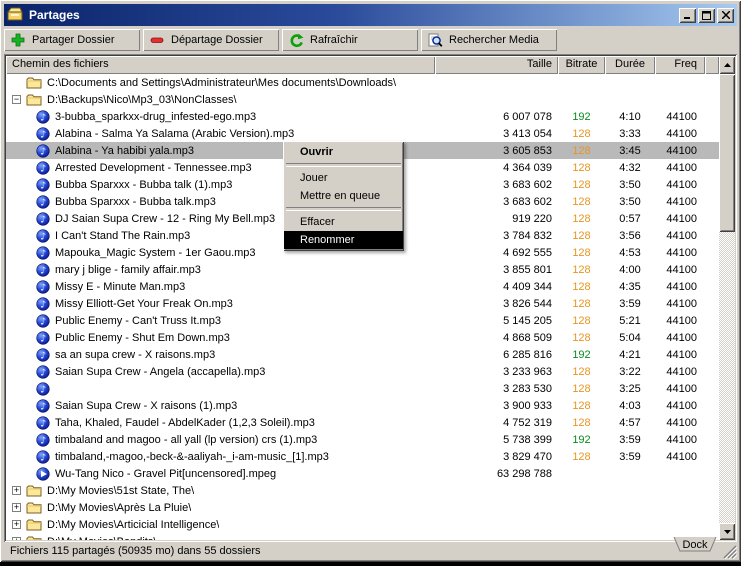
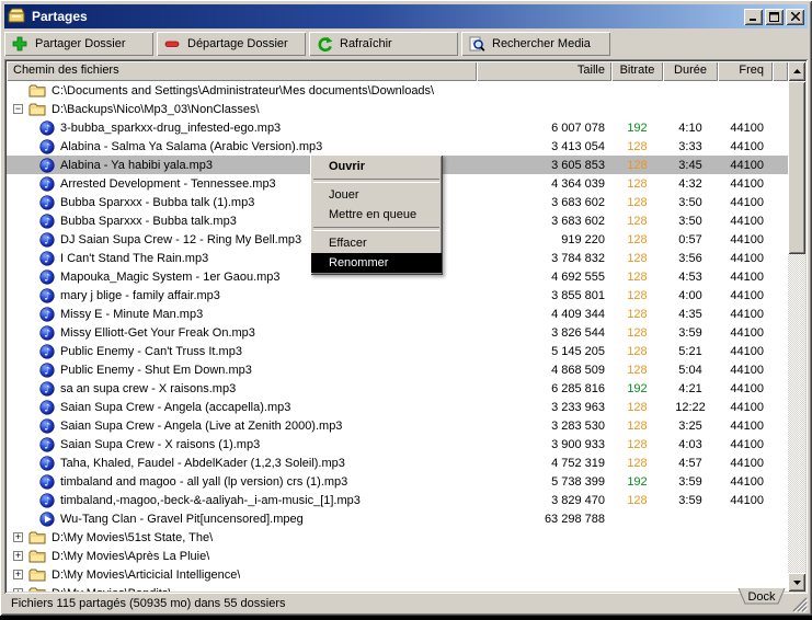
  Partages
  Partager Dossier
  Départage Dossier
  Rafraîchir
  Rechercher Media
  Chemin des fichiers
  Taille
  Bitrate
  Durée
  Freq
  C:\Documents and Settings\Administrateur\Mes documents\Downloads\
  −
  D:\Backups\Nico\Mp3_03\NonClasses\
  ♪
  3-bubba_sparkxx-drug_infested-ego.mp3
  6 007 078
  192
  4:10
  44100
  ♪
  Alabina - Salma Ya Salama (Arabic Version).mp3
  3 413 054
  128
  3:33
  44100
  ♪
  Alabina - Ya habibi yala.mp3
  3 605 853
  128
  3:45
  44100
  ♪
  Arrested Development - Tennessee.mp3
  4 364 039
  128
  4:32
  44100
  ♪
  Bubba Sparxxx - Bubba talk (1).mp3
  3 683 602
  128
  3:50
  44100
  ♪
  Bubba Sparxxx - Bubba talk.mp3
  3 683 602
  128
  3:50
  44100
  ♪
  DJ Saian Supa Crew - 12 - Ring My Bell.mp3
  919 220
  128
  0:57
  44100
  ♪
  I Can't Stand The Rain.mp3
  3 784 832
  128
  3:56
  44100
  ♪
  Mapouka_Magic System - 1er Gaou.mp3
  4 692 555
  128
  4:53
  44100
  ♪
  mary j blige - family affair.mp3
  3 855 801
  128
  4:00
  44100
  ♪
  Missy E - Minute Man.mp3
  4 409 344
  128
  4:35
  44100
  ♪
  Missy Elliott-Get Your Freak On.mp3
  3 826 544
  128
  3:59
  44100
  ♪
  Public Enemy - Can't Truss It.mp3
  5 145 205
  128
  5:21
  44100
  ♪
  Public Enemy - Shut Em Down.mp3
  4 868 509
  128
  5:04
  44100
  ♪
  sa an supa crew - X raisons.mp3
  6 285 816
  192
  4:21
  44100
  ♪
  Saian Supa Crew - Angela (accapella).mp3
  3 233 963
  128
- 3:22
+ 12:22
  44100
  ♪
+ Saian Supa Crew - Angela (Live at Zenith 2000).mp3
  3 283 530
  128
  3:25
  44100
  ♪
  Saian Supa Crew - X raisons (1).mp3
  3 900 933
  128
  4:03
  44100
  ♪
  Taha, Khaled, Faudel - AbdelKader (1,2,3 Soleil).mp3
  4 752 319
  128
  4:57
  44100
  ♪
  timbaland and magoo - all yall (lp version) crs (1).mp3
  5 738 399
  192
  3:59
  44100
  ♪
  timbaland,-magoo,-beck-&-aaliyah-_i-am-music_[1].mp3
  3 829 470
  128
  3:59
  44100
- Wu-Tang Nico - Gravel Pit[uncensored].mpeg
+ Wu-Tang Clan - Gravel Pit[uncensored].mpeg
  63 298 788
  +
  D:\My Movies\51st State, The\
  +
  D:\My Movies\Après La Pluie\
  +
  D:\My Movies\Articicial Intelligence\
  Ouvrir
  Jouer
  Mettre en queue
  Effacer
  Renommer
  Fichiers 115 partagés (50935 mo) dans 55 dossiers
  Dock
